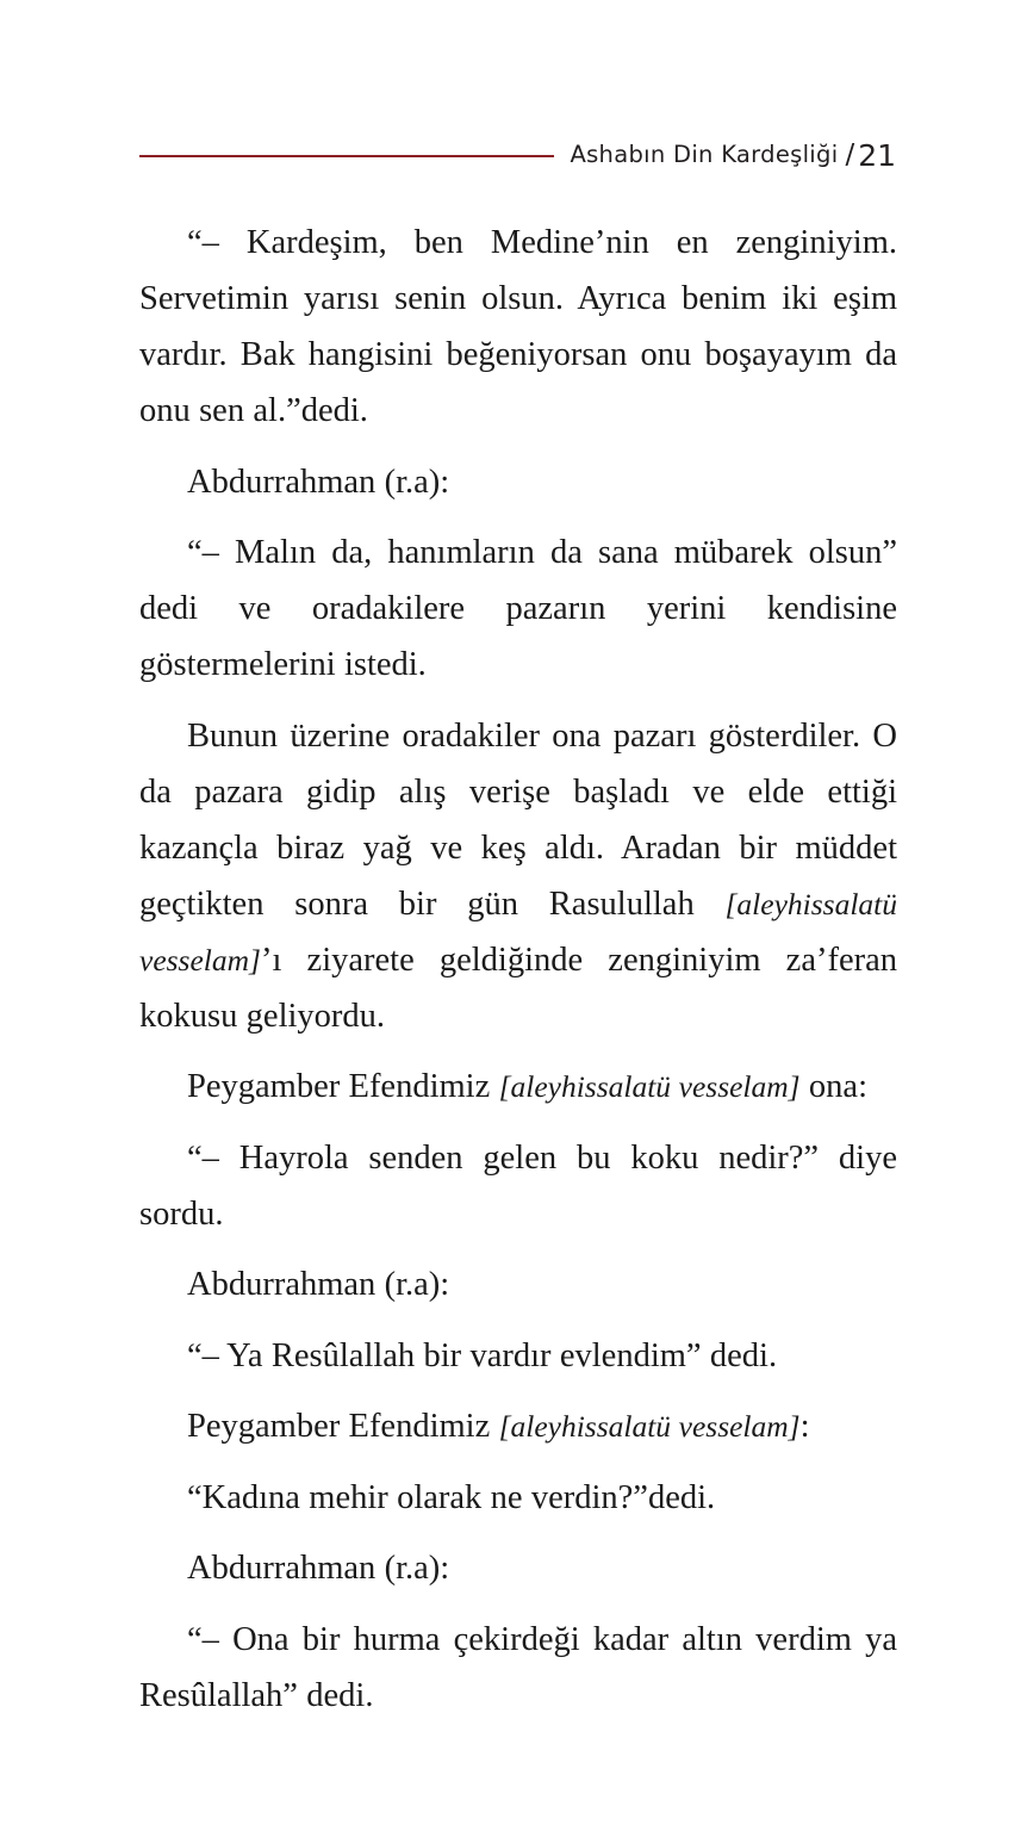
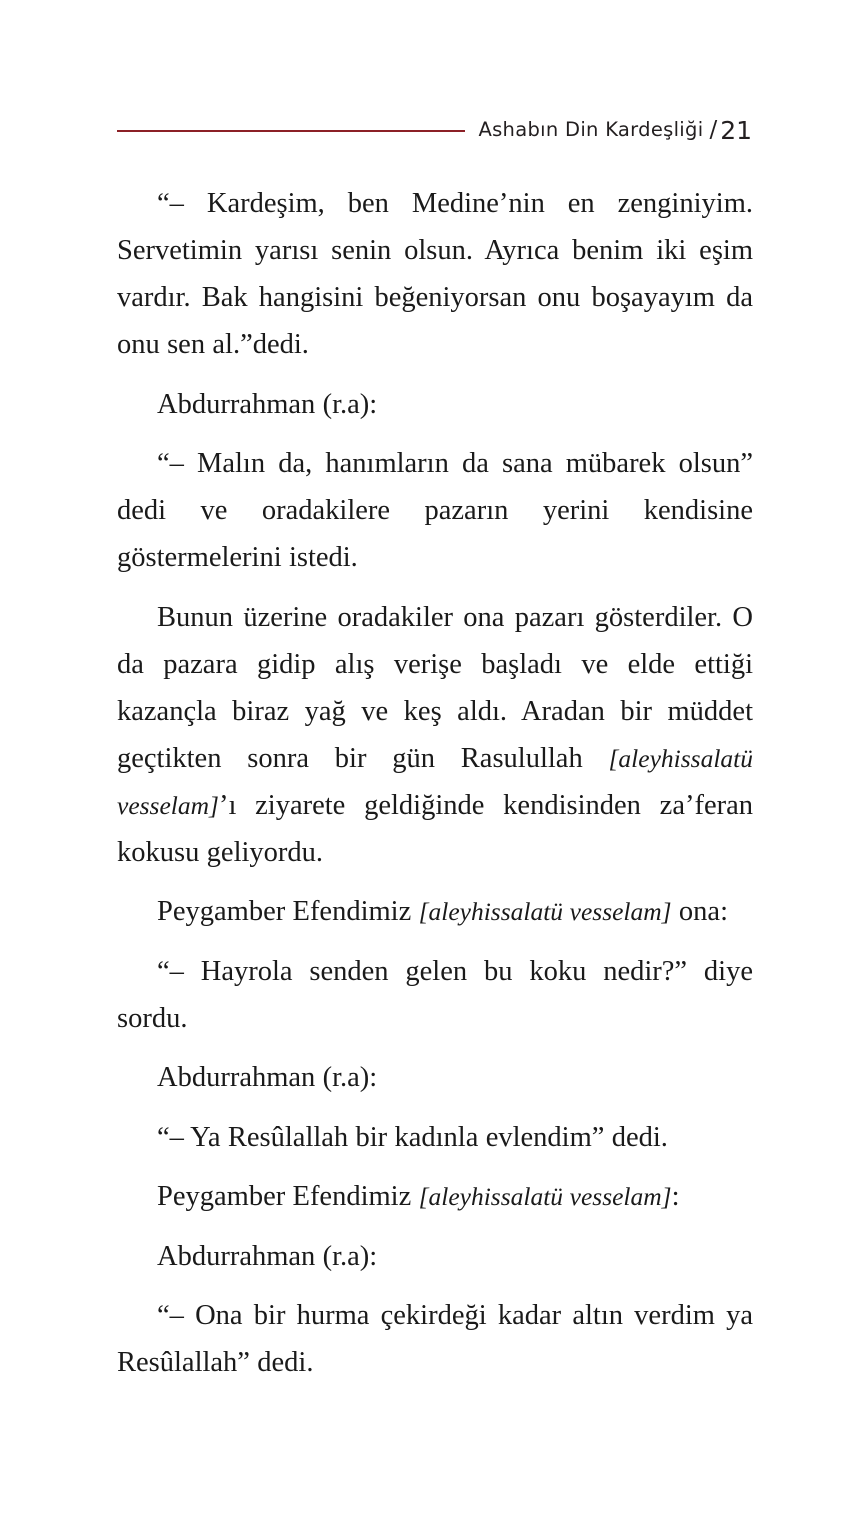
  Ashabın Din Kardeşliği
  /
  21
  “– Kardeşim, ben Medine’nin en zenginiyim. Servetimin yarısı senin olsun. Ayrıca benim iki eşim vardır. Bak hangisini beğeniyorsan onu boşayayım da onu sen al.”dedi.
  Abdurrahman (r.a):
  “– Malın da, hanımların da sana mübarek olsun” dedi ve oradakilere pazarın yerini kendisine göstermelerini istedi.
- Bunun üzerine oradakiler ona pazarı gösterdiler. O da pazara gidip alış verişe başladı ve elde ettiği kazançla biraz yağ ve keş aldı. Aradan bir müddet geçtikten sonra bir gün Rasulullah [aleyhissalatü vesselam]’ı ziyarete geldiğinde zenginiyim za’feran kokusu geliyordu.
+ Bunun üzerine oradakiler ona pazarı gösterdiler. O da pazara gidip alış verişe başladı ve elde ettiği kazançla biraz yağ ve keş aldı. Aradan bir müddet geçtikten sonra bir gün Rasulullah [aleyhissalatü vesselam]’ı ziyarete geldiğinde kendisinden za’feran kokusu geliyordu.
  Peygamber Efendimiz [aleyhissalatü vesselam] ona:
  “– Hayrola senden gelen bu koku nedir?” diye sordu.
  Abdurrahman (r.a):
- “– Ya Resûlallah bir vardır evlendim” dedi.
+ “– Ya Resûlallah bir kadınla evlendim” dedi.
  Peygamber Efendimiz [aleyhissalatü vesselam]:
- “Kadına mehir olarak ne verdin?”dedi.
  Abdurrahman (r.a):
  “– Ona bir hurma çekirdeği kadar altın verdim ya Resûlallah” dedi.
